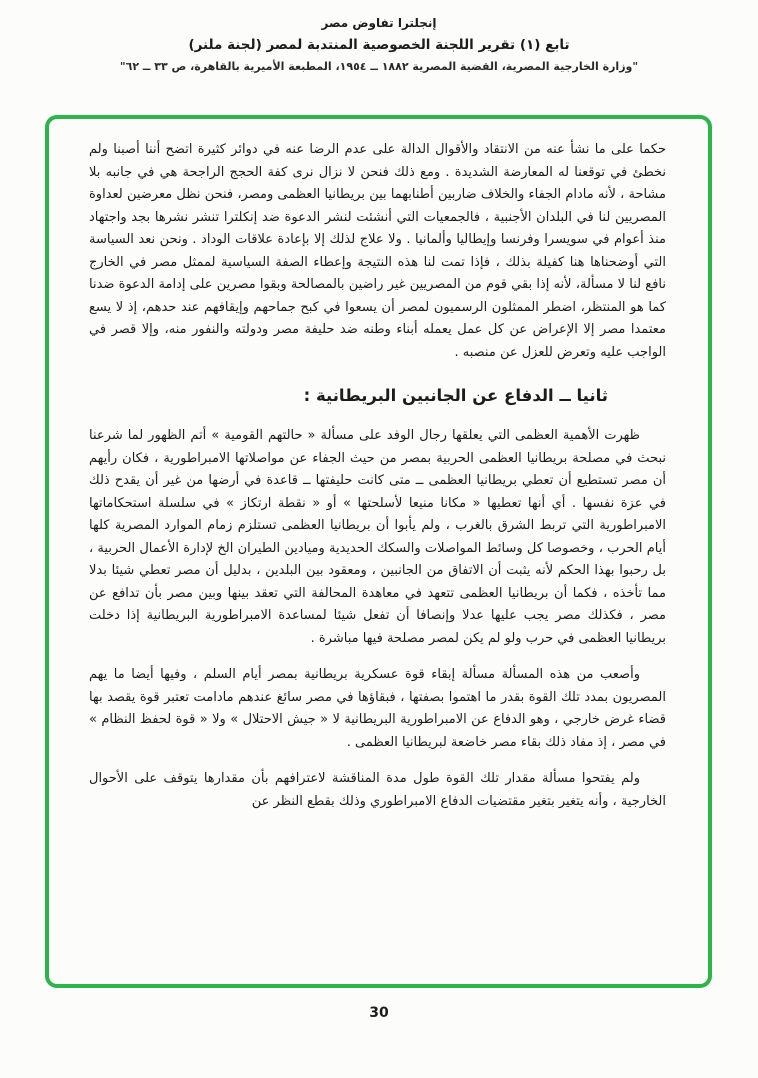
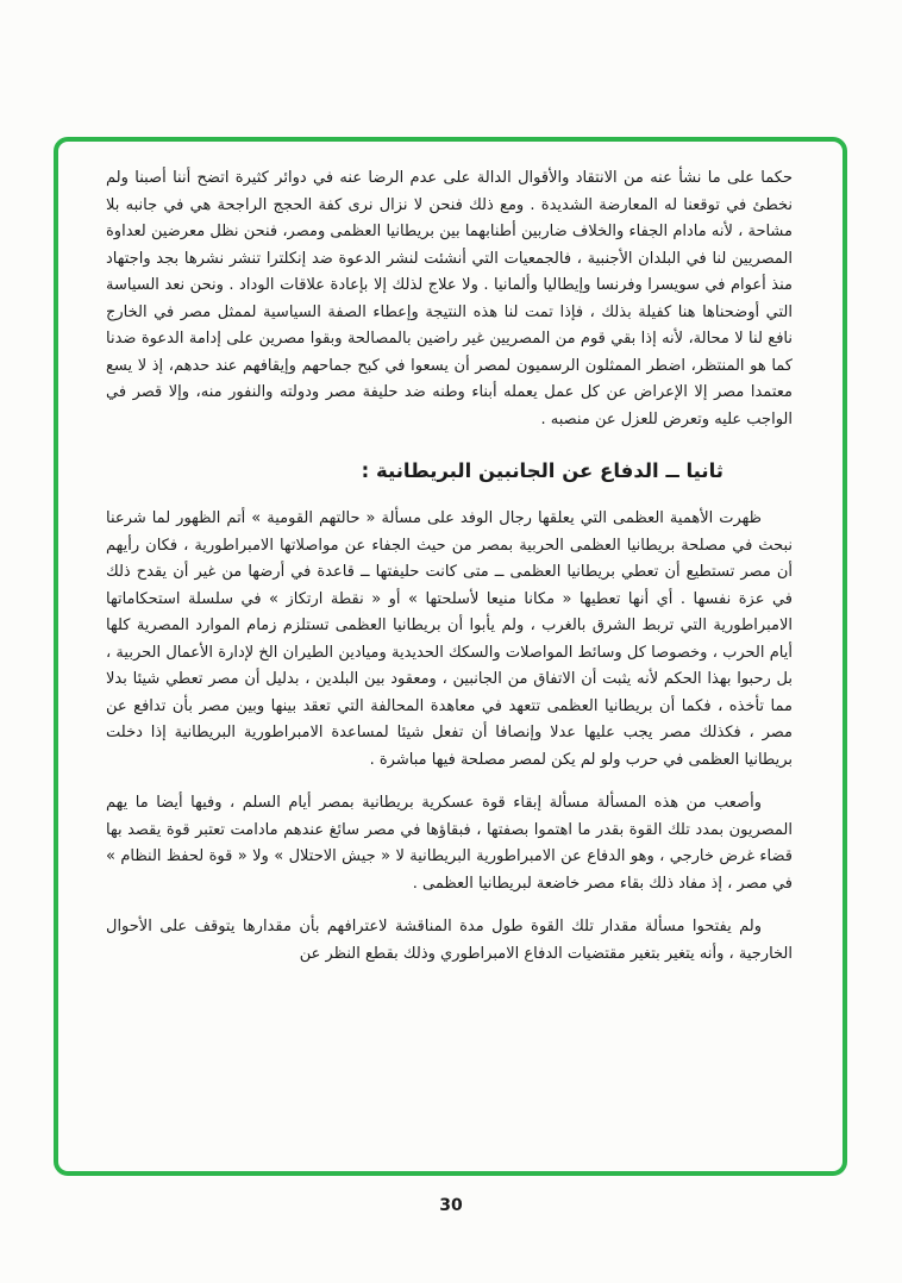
- إنجلترا تفاوض مصر
- تابع (١) تقرير اللجنة الخصوصية المنتدبة لمصر (لجنة ملنر)
- "وزارة الخارجية المصرية، القضية المصرية ١٨٨٢ ــ ١٩٥٤، المطبعة الأميرية بالقاهرة، ص ٣٣ ــ ٦٢"
- حكما على ما نشأ عنه من الانتقاد والأقوال الدالة على عدم الرضا عنه في دوائر كثيرة اتضح أننا أصبنا ولم نخطئ في توقعنا له المعارضة الشديدة . ومع ذلك فنحن لا نزال نرى كفة الحجج الراجحة هي في جانبه بلا مشاحة ، لأنه مادام الجفاء والخلاف ضاربين أطنابهما بين بريطانيا العظمى ومصر، فنحن نظل معرضين لعداوة المصريين لنا في البلدان الأجنبية ، فالجمعيات التي أنشئت لنشر الدعوة ضد إنكلترا تنشر نشرها بجد واجتهاد منذ أعوام في سويسرا وفرنسا وإيطاليا وألمانيا . ولا علاج لذلك إلا بإعادة علاقات الوداد . ونحن نعد السياسة التي أوضحناها هنا كفيلة بذلك ، فإذا تمت لنا هذه النتيجة وإعطاء الصفة السياسية لممثل مصر في الخارج نافع لنا لا مسألة، لأنه إذا بقي قوم من المصريين غير راضين بالمصالحة وبقوا مصرين على إدامة الدعوة ضدنا كما هو المنتظر، اضطر الممثلون الرسميون لمصر أن يسعوا في كبح جماحهم وإيقافهم عند حدهم، إذ لا يسع معتمدا مصر إلا الإعراض عن كل عمل يعمله أبناء وطنه ضد حليفة مصر ودولته والنفور منه، وإلا قصر في الواجب عليه وتعرض للعزل عن منصبه .
+ حكما على ما نشأ عنه من الانتقاد والأقوال الدالة على عدم الرضا عنه في دوائر كثيرة اتضح أننا أصبنا ولم نخطئ في توقعنا له المعارضة الشديدة . ومع ذلك فنحن لا نزال نرى كفة الحجج الراجحة هي في جانبه بلا مشاحة ، لأنه مادام الجفاء والخلاف ضاربين أطنابهما بين بريطانيا العظمى ومصر، فنحن نظل معرضين لعداوة المصريين لنا في البلدان الأجنبية ، فالجمعيات التي أنشئت لنشر الدعوة ضد إنكلترا تنشر نشرها بجد واجتهاد منذ أعوام في سويسرا وفرنسا وإيطاليا وألمانيا . ولا علاج لذلك إلا بإعادة علاقات الوداد . ونحن نعد السياسة التي أوضحناها هنا كفيلة بذلك ، فإذا تمت لنا هذه النتيجة وإعطاء الصفة السياسية لممثل مصر في الخارج نافع لنا لا محالة، لأنه إذا بقي قوم من المصريين غير راضين بالمصالحة وبقوا مصرين على إدامة الدعوة ضدنا كما هو المنتظر، اضطر الممثلون الرسميون لمصر أن يسعوا في كبح جماحهم وإيقافهم عند حدهم، إذ لا يسع معتمدا مصر إلا الإعراض عن كل عمل يعمله أبناء وطنه ضد حليفة مصر ودولته والنفور منه، وإلا قصر في الواجب عليه وتعرض للعزل عن منصبه .
  ثانيا ــ الدفاع عن الجانبين البريطانية :
  ظهرت الأهمية العظمى التي يعلقها رجال الوفد على مسألة « حالتهم القومية » أتم الظهور لما شرعنا نبحث في مصلحة بريطانيا العظمى الحربية بمصر من حيث الجفاء عن مواصلاتها الامبراطورية ، فكان رأيهم أن مصر تستطيع أن تعطي بريطانيا العظمى ــ متى كانت حليفتها ــ قاعدة في أرضها من غير أن يقدح ذلك في عزة نفسها . أي أنها تعطيها « مكانا منيعا لأسلحتها » أو « نقطة ارتكاز » في سلسلة استحكاماتها الامبراطورية التي تربط الشرق بالغرب ، ولم يأبوا أن بريطانيا العظمى تستلزم زمام الموارد المصرية كلها أيام الحرب ، وخصوصا كل وسائط المواصلات والسكك الحديدية وميادين الطيران الخ لإدارة الأعمال الحربية ، بل رحبوا بهذا الحكم لأنه يثبت أن الاتفاق من الجانبين ، ومعقود بين البلدين ، بدليل أن مصر تعطي شيئا بدلا مما تأخذه ، فكما أن بريطانيا العظمى تتعهد في معاهدة المحالفة التي تعقد بينها وبين مصر بأن تدافع عن مصر ، فكذلك مصر يجب عليها عدلا وإنصافا أن تفعل شيئا لمساعدة الامبراطورية البريطانية إذا دخلت بريطانيا العظمى في حرب ولو لم يكن لمصر مصلحة فيها مباشرة .
  وأصعب من هذه المسألة مسألة إبقاء قوة عسكرية بريطانية بمصر أيام السلم ، وفيها أيضا ما يهم المصريون بمدد تلك القوة بقدر ما اهتموا بصفتها ، فبقاؤها في مصر سائغ عندهم مادامت تعتبر قوة يقصد بها قضاء غرض خارجي ، وهو الدفاع عن الامبراطورية البريطانية لا « جيش الاحتلال » ولا « قوة لحفظ النظام » في مصر ، إذ مفاد ذلك بقاء مصر خاضعة لبريطانيا العظمى .
  ولم يفتحوا مسألة مقدار تلك القوة طول مدة المناقشة لاعترافهم بأن مقدارها يتوقف على الأحوال الخارجية ، وأنه يتغير بتغير مقتضيات الدفاع الامبراطوري وذلك بقطع النظر عن
  30
